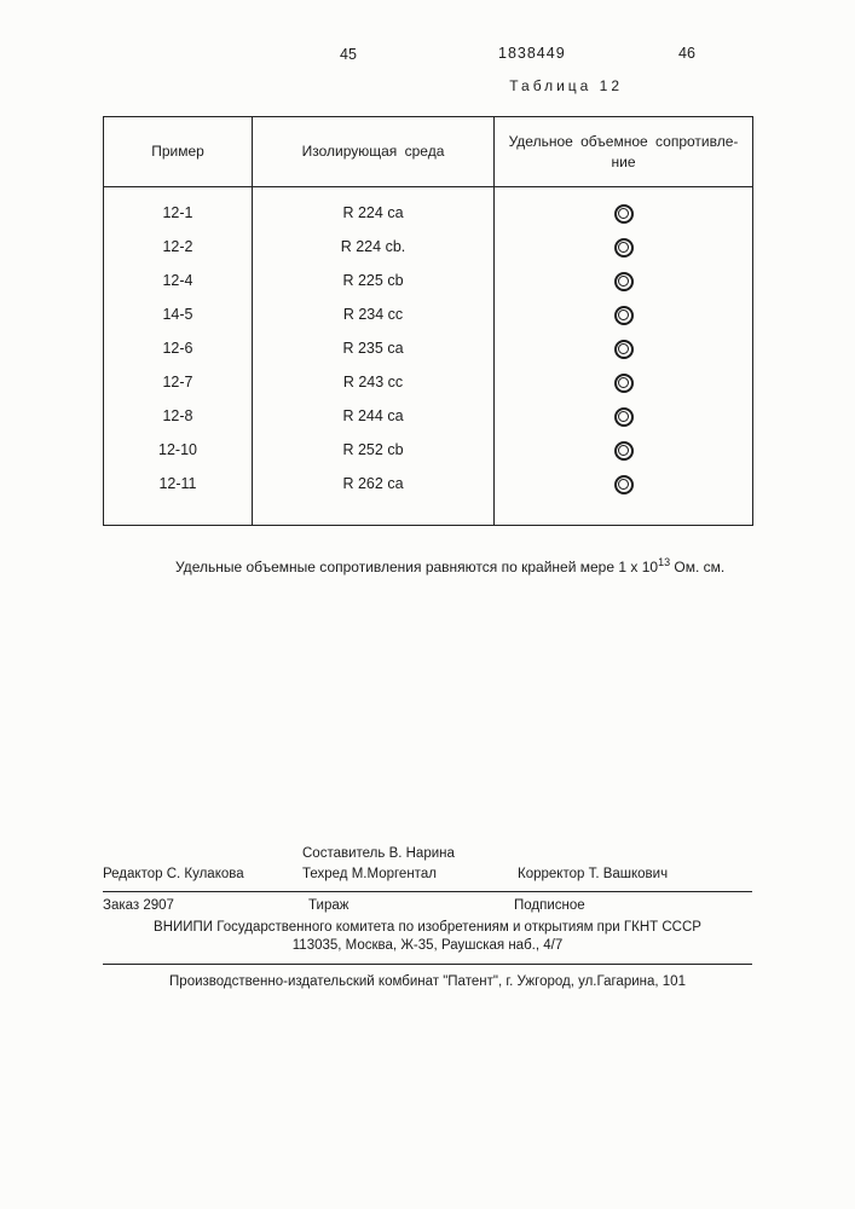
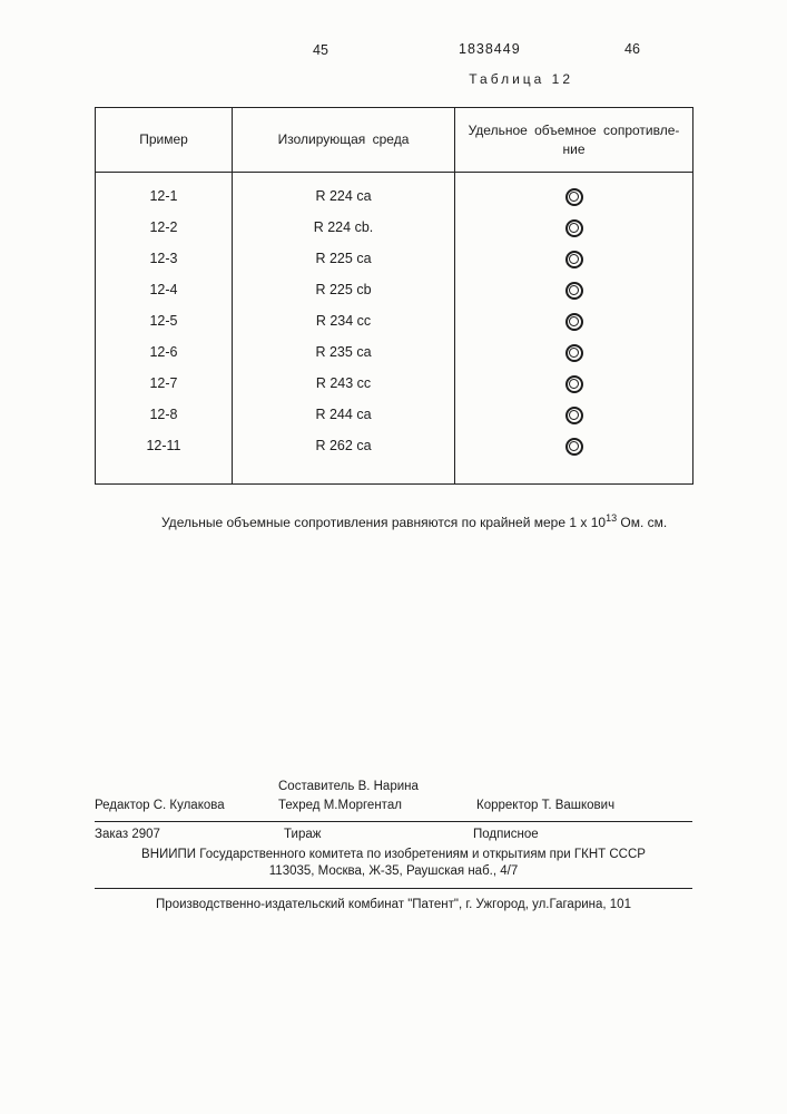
  45
  1838449
  46
  Таблица 12
  Пример	Изолирующая среда	Удельное объемное сопротивле- ние
  12-1	R 224 ca
  12-2	R 224 cb.
+ 12-3	R 225 ca
  12-4	R 225 cb
- 14-5	R 234 cc
+ 12-5	R 234 cc
  12-6	R 235 ca
  12-7	R 243 cc
  12-8	R 244 ca
- 12-10	R 252 cb
  12-11	R 262 ca
  Удельные объемные сопротивления равняются по крайней мере 1 х 1013 Ом. см.
  Составитель В. Нарина
  Редактор С. Кулакова
  Техред М.Моргентал
  Корректор Т. Вашкович
  Заказ 2907
  Тираж
  Подписное
  ВНИИПИ Государственного комитета по изобретениям и открытиям при ГКНТ СССР
  113035, Москва, Ж-35, Раушская наб., 4/7
  Производственно-издательский комбинат "Патент", г. Ужгород, ул.Гагарина, 101
